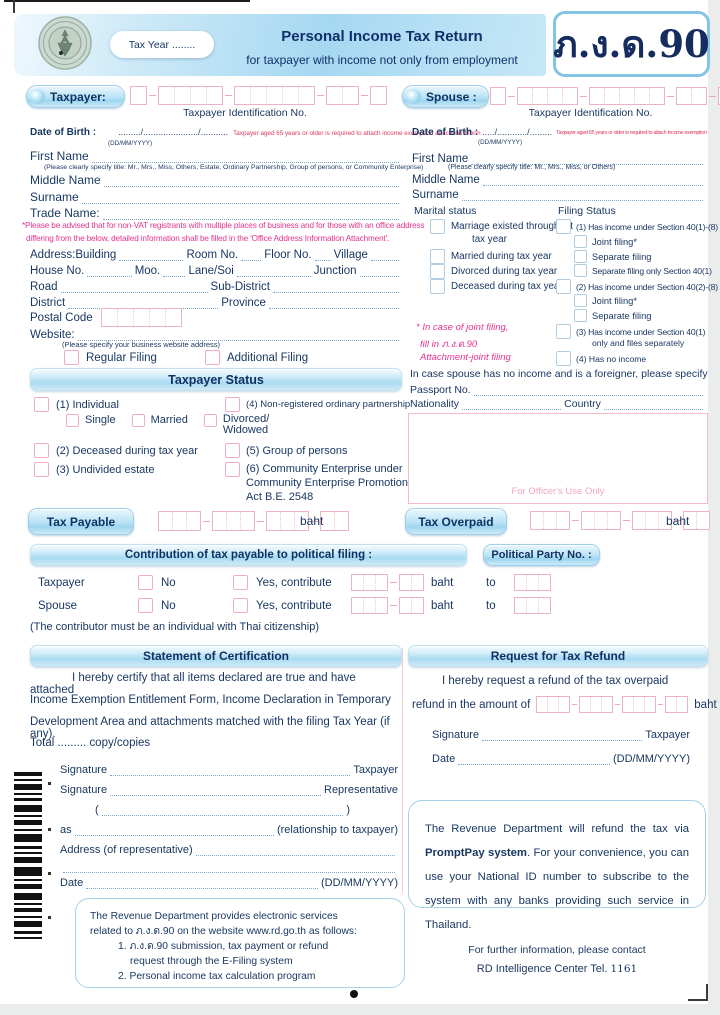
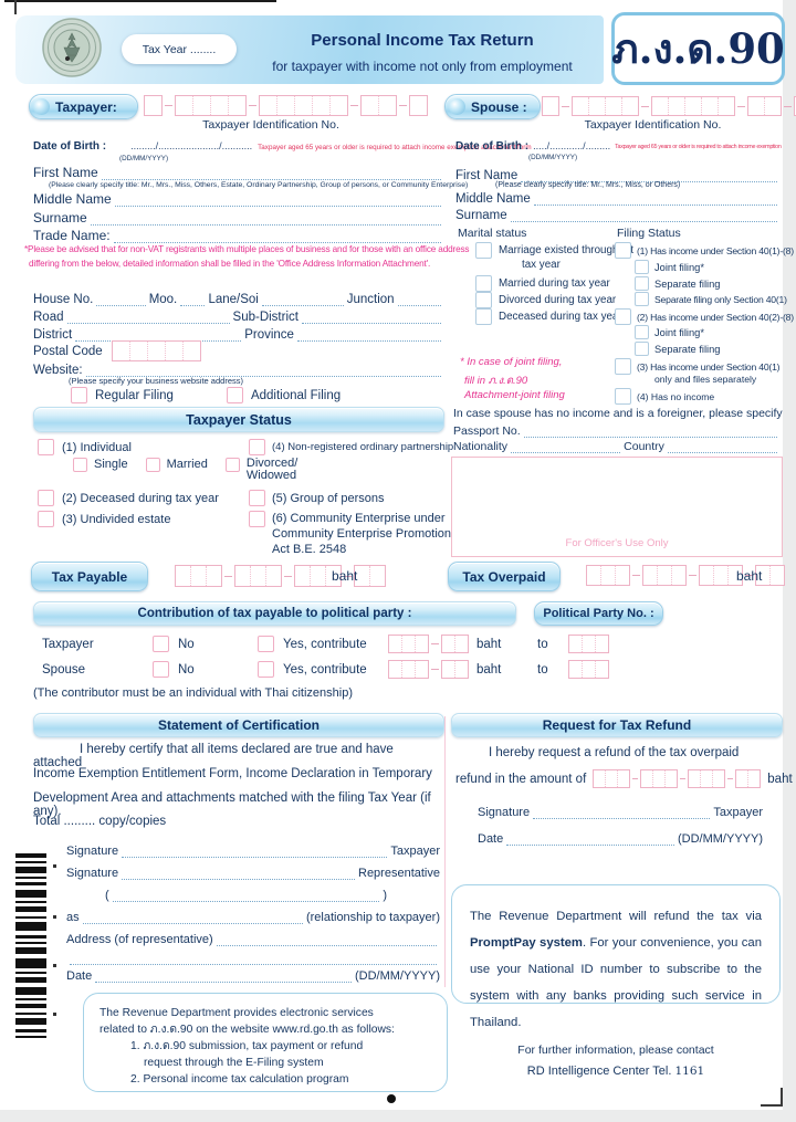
  Tax Year ........
  Personal Income Tax Return
  for taxpayer with income not only from employment
  ภ.ง.ด.90
  Taxpayer:
  Taxpayer Identification No.
  Spouse :
  Taxpayer Identification No.
  Date of Birth :
  ........./....................../...........
  Date of Birth :
  ...../............/.........
  First Name
  Middle Name
  Surname
  Trade Name:
  *Please be advised that for non-VAT registrants with multiple places of business and for those with an office address
  differing from the below, detailed information shall be filled in the 'Office Address Information Attachment'.
- Address:Building
- Room No.
- Floor No.
- Village
  House No.
  Moo.
  Lane/Soi
  Junction
  Road
  Sub-District
  District
  Province
  Postal Code
  Website:
  (Please specify your business website address)
  Regular Filing
  Additional Filing
  First Name
  Middle Name
  Surname
  Marital status
  Filing Status
  Marriage existed througt
  tax year
  Married during tax year
  Divorced during tax year
  Deceased during tax ye
  (1) Has income under Section 40(1)-(8)
  Joint filing*
  Separate filing
  Separate filing only Section 40(1)
  (2) Has income under Section 40(2)-(8)
  Joint filing*
  Separate filing
  (3) Has income under Section 40(1)
  only and files separately
  (4) Has no income
  * In case of joint filing,
  fill in ภ.ง.ด.90
  Attachment-joint filing
  In case spouse has no income and is a foreigner, please specify
  Passport No.
  Nationality
  Country
  For Officer's Use Only
  Taxpayer Status
  (1) Individual
  Single
  Married
  Divorced/
  Widowed
  (2) Deceased during tax year
  (3) Undivided estate
  (4) Non-registered ordinary partnership
  (5) Group of persons
  (6) Community Enterprise under
  Community Enterprise Promotion
  Act B.E. 2548
  Tax Payable
  baht
  Tax Overpaid
  baht
- Contribution of tax payable to political filing :
+ Contribution of tax payable to political party :
  Political Party No. :
  Taxpayer
  No
  Yes, contribute
  baht
  to
  Spouse
  No
  Yes, contribute
  baht
  to
  (The contributor must be an individual with Thai citizenship)
  Statement of Certification
  I hereby certify that all items declared are true and have attached
  Income Exemption Entitlement Form, Income Declaration in Temporary
  Development Area and attachments matched with the filing Tax Year (if any).
  Total ......... copy/copies
  Signature
  Taxpayer
  Signature
  Representative
  (
  )
  as
  (relationship to taxpayer)
  Address (of representative)
  Date
  (DD/MM/YYYY)
  The Revenue Department provides electronic services
  related to ภ.ง.ด.90 on the website www.rd.go.th as follows:
  1. ภ.ง.ด.90 submission, tax payment or refund
  request through the E-Filing system
  2. Personal income tax calculation program
  Request for Tax Refund
  I hereby request a refund of the tax overpaid
  refund in the amount of
  baht
  Signature
  Taxpayer
  Date
  (DD/MM/YYYY)
  The Revenue Department will refund the tax via PromptPay system. For your convenience, you can use your National ID number to subscribe to the system with any banks providing such service in Thailand.
  For further information, please contact
  RD Intelligence Center Tel. 1161
